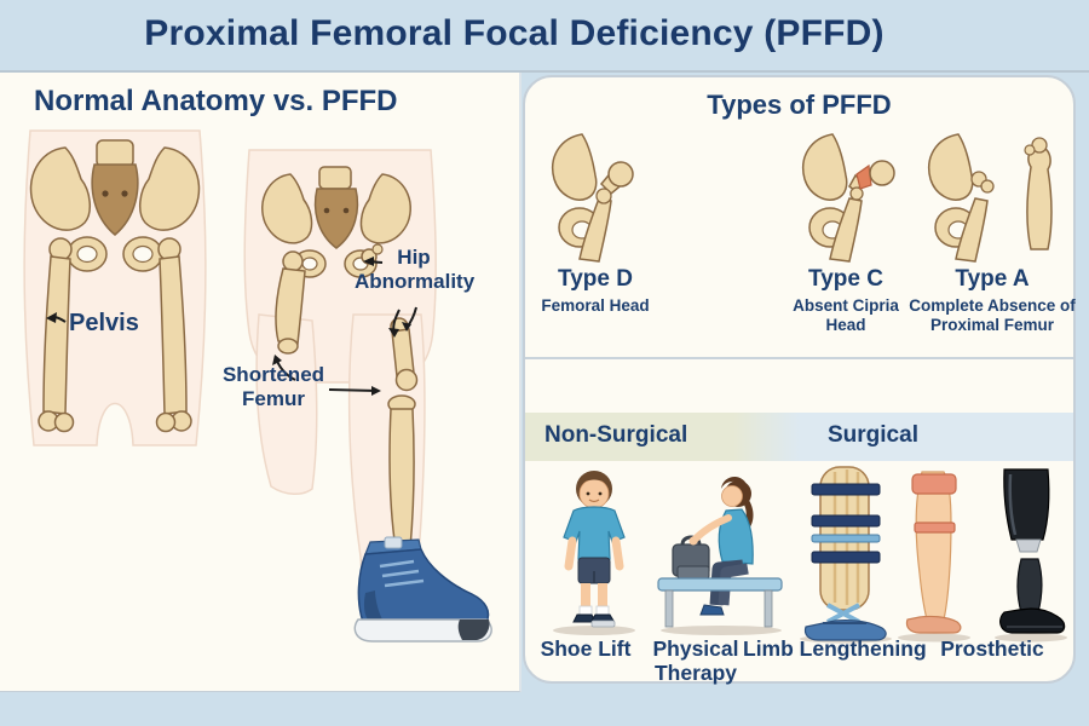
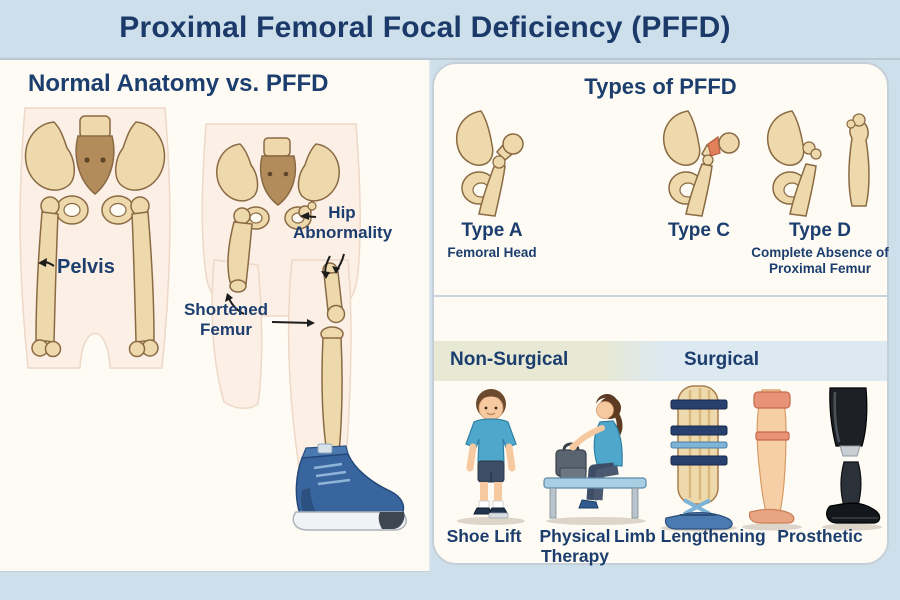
  Proximal Femoral Focal Deficiency (PFFD)
  Normal Anatomy vs. PFFD
  Pelvis
  Hip Abnormality
  Shortened Femur
  Types of PFFD
- Type D
+ Type A
  Femoral Head
  Type C
- Absent Cipria Head
- Type A
+ Type D
  Complete Absence of Proximal Femur
  Non-Surgical
  Surgical
  Shoe Lift
  Physical Therapy
  Limb Lengthening
  Prosthetic
